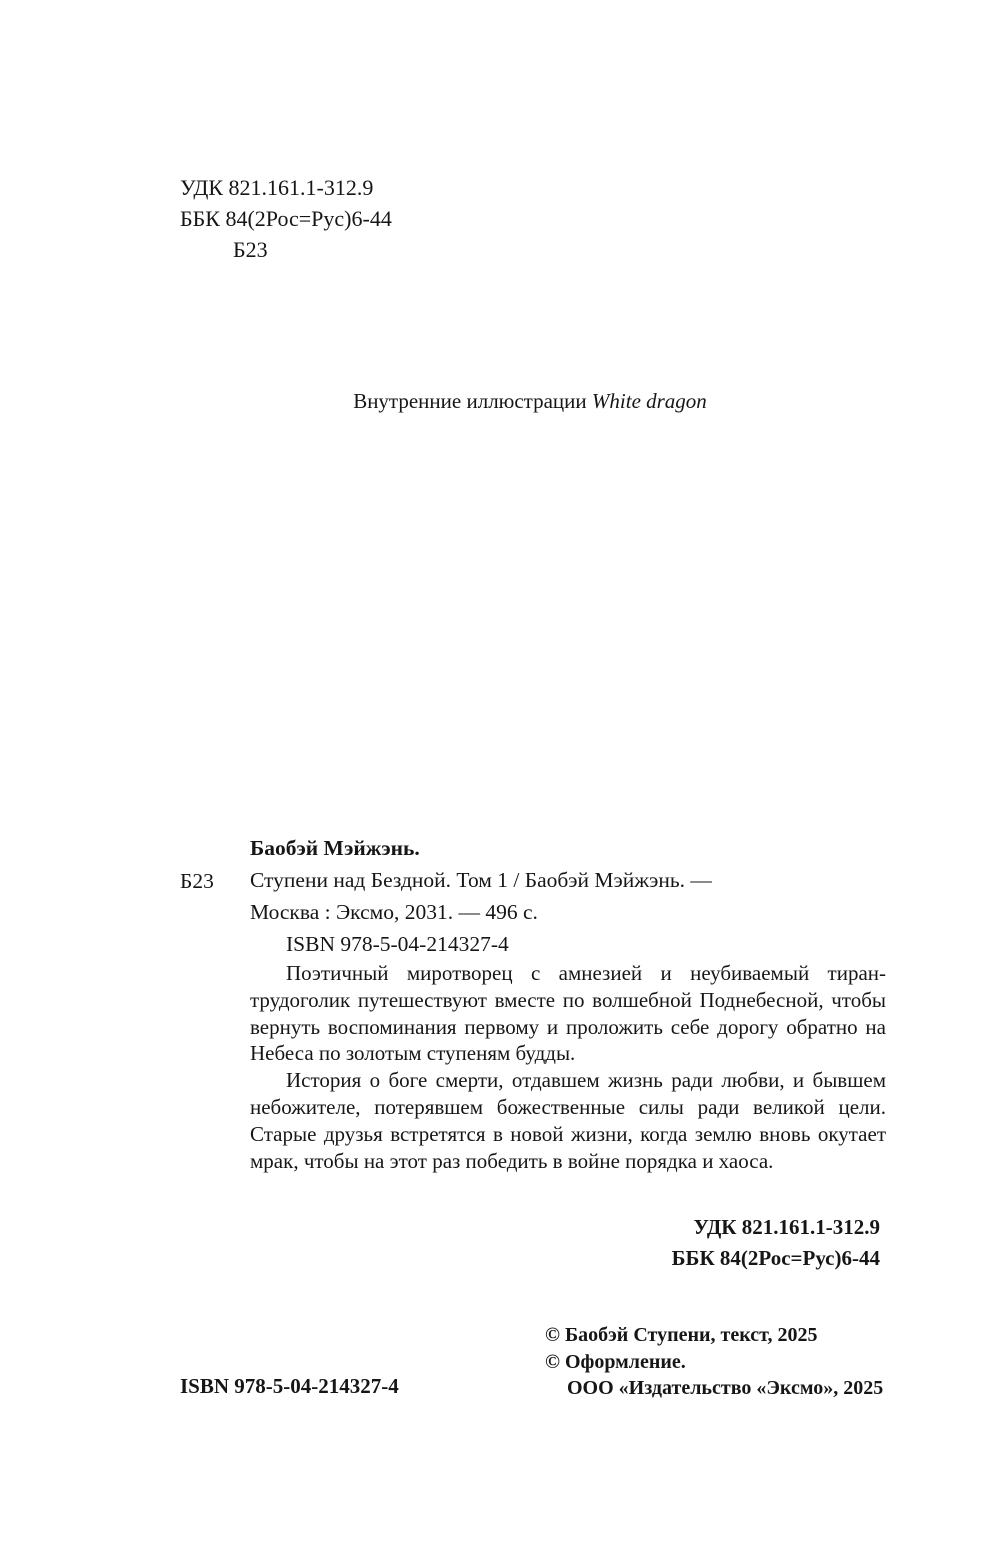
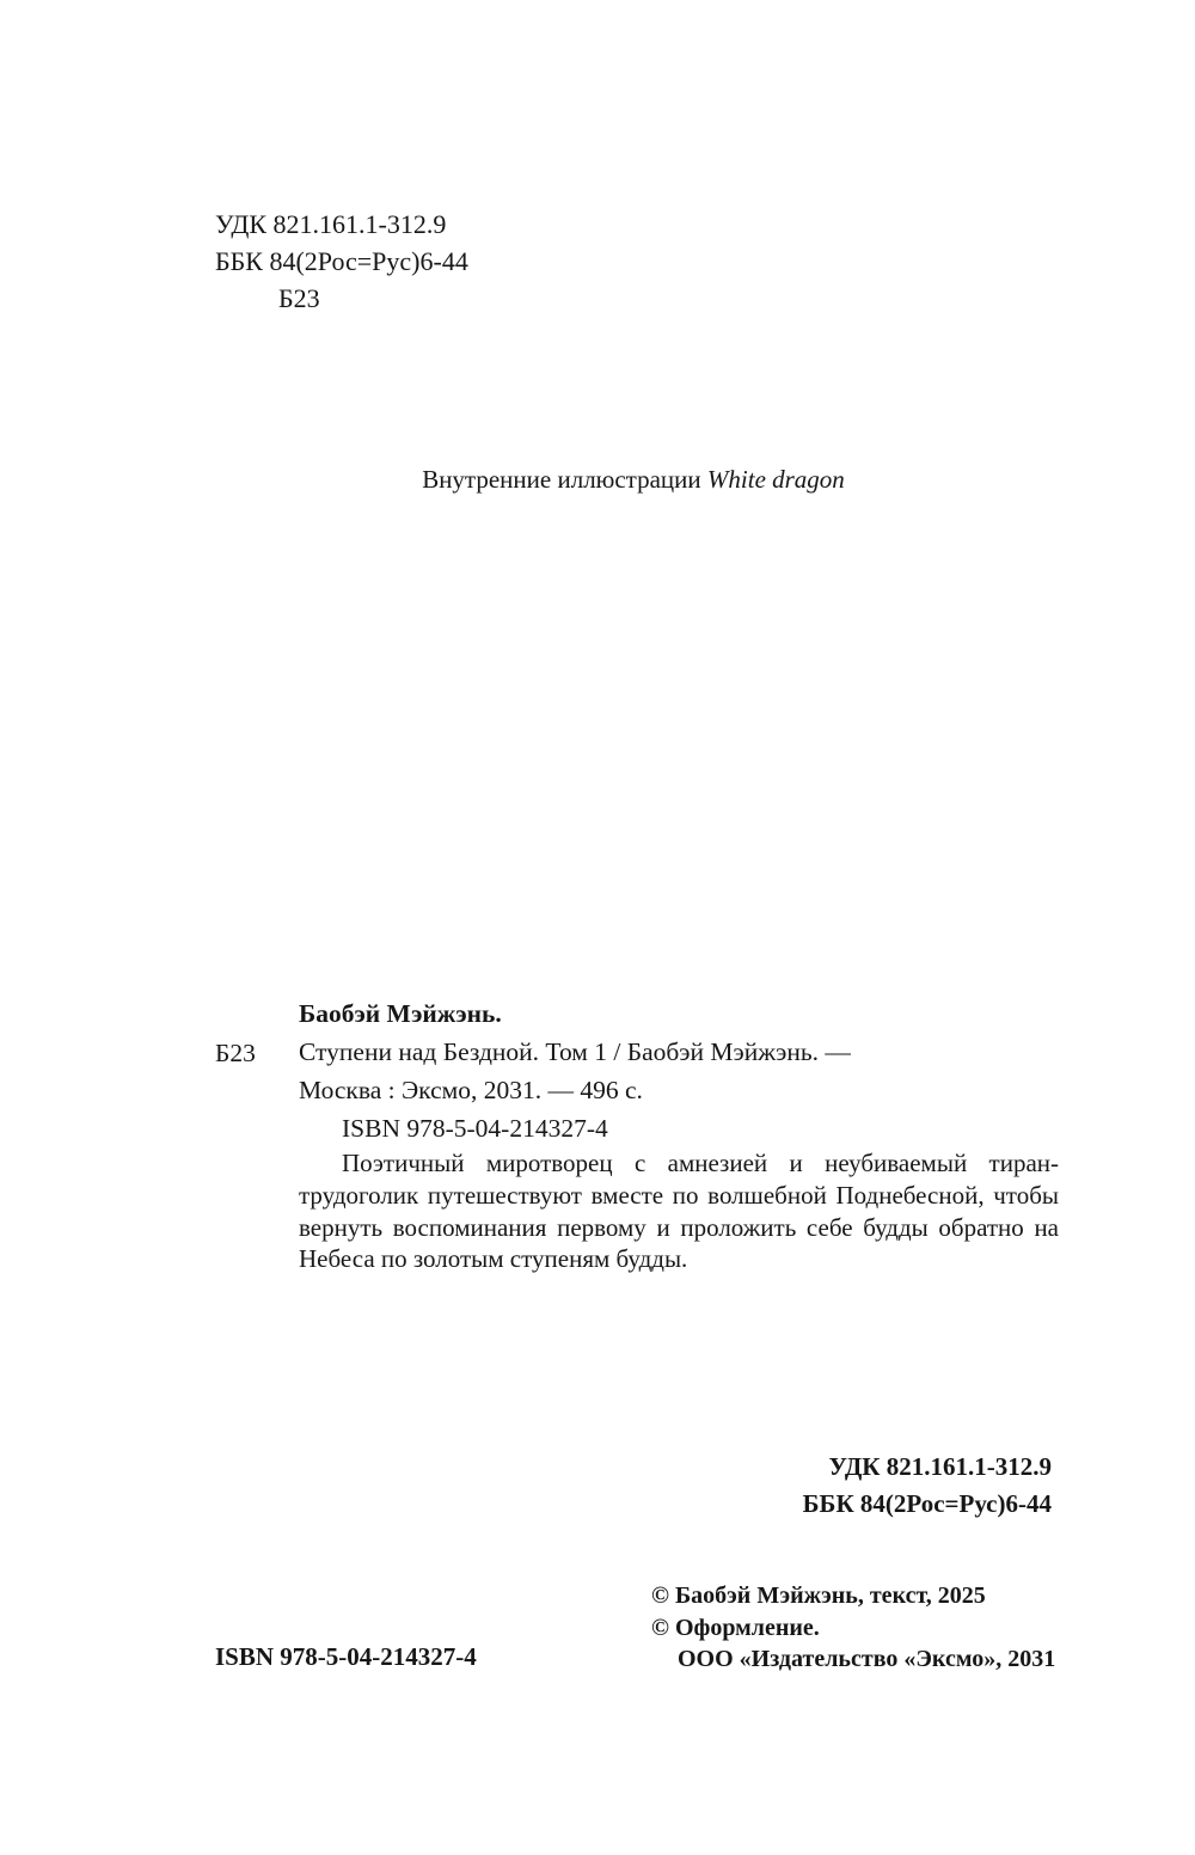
  УДК 821.161.1-312.9
  ББК 84(2Рос=Рус)6-44
  Б23
  Внутренние иллюстрации White dragon
  Б23
  Баобэй Мэйжэнь.
  Ступени над Бездной. Том 1 / Баобэй Мэйжэнь. —
  Москва : Эксмо, 2031. — 496 с.
  ISBN 978-5-04-214327-4
- Поэтичный миротворец с амнезией и неубиваемый тиран-трудоголик путешествуют вместе по волшебной Поднебесной, чтобы вернуть воспоминания первому и проложить себе дорогу обратно на Небеса по золотым ступеням будды.
+ Поэтичный миротворец с амнезией и неубиваемый тиран-трудоголик путешествуют вместе по волшебной Поднебесной, чтобы вернуть воспоминания первому и проложить себе будды обратно на Небеса по золотым ступеням будды.
- История о боге смерти, отдавшем жизнь ради любви, и бывшем небожителе, потерявшем божественные силы ради великой цели. Старые друзья встретятся в новой жизни, когда землю вновь окутает мрак, чтобы на этот раз победить в войне порядка и хаоса.
  УДК 821.161.1-312.9
  ББК 84(2Рос=Рус)6-44
- © Баобэй Ступени, текст, 2025
+ © Баобэй Мэйжэнь, текст, 2025
  © Оформление.
- ООО «Издательство «Эксмо», 2025
+ ООО «Издательство «Эксмо», 2031
  ISBN 978-5-04-214327-4
